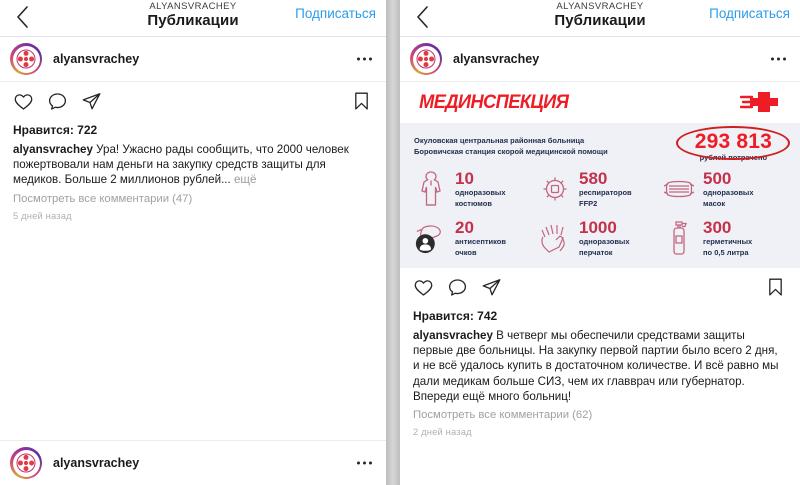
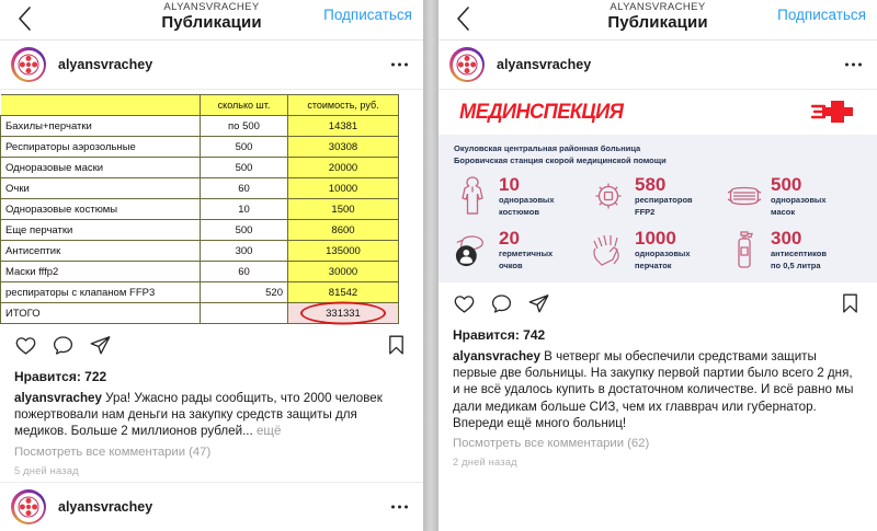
  ALYANSVRACHEY
  Публикации
  Подписаться
  alyansvrachey
+ 	сколько шт.	стоимость, руб.
+ Бахилы+перчатки	по 500	14381
+ Респираторы аэрозольные	500	30308
+ Одноразовые маски	500	20000
+ Очки	60	10000
+ Одноразовые костюмы	10	1500
+ Еще перчатки	500	8600
+ Антисептик	300	135000
+ Маски fffp2	60	30000
+ респираторы с клапаном FFP3	520	81542
+ ИТОГО		331331
  Нравится: 722
  alyansvrachey Ура! Ужасно рады сообщить, что 2000 человек пожертвовали нам деньги на закупку средств защиты для медиков. Больше 2 миллионов рублей... ещё
  Посмотреть все комментарии (47)
  5 дней назад
  alyansvrachey
  ALYANSVRACHEY
  Публикации
  Подписаться
  alyansvrachey
  МЕДИНСПЕКЦИЯ
  Окуловская центральная районная больница
  Боровичская станция скорой медицинской помощи
- 293 813
- рублей потрачено
  10
  одноразовых
  костюмов
  580
  респираторов
  FFP2
  500
  одноразовых
  масок
  20
- антисептиков
+ герметичных
  очков
  1000
  одноразовых
  перчаток
  300
- герметичных
+ антисептиков
  по 0,5 литра
  Нравится: 742
  alyansvrachey В четверг мы обеспечили средствами защиты первые две больницы. На закупку первой партии было всего 2 дня, и не всё удалось купить в достаточном количестве. И всё равно мы дали медикам больше СИЗ, чем их главврач или губернатор. Впереди ещё много больниц!
  Посмотреть все комментарии (62)
  2 дней назад
